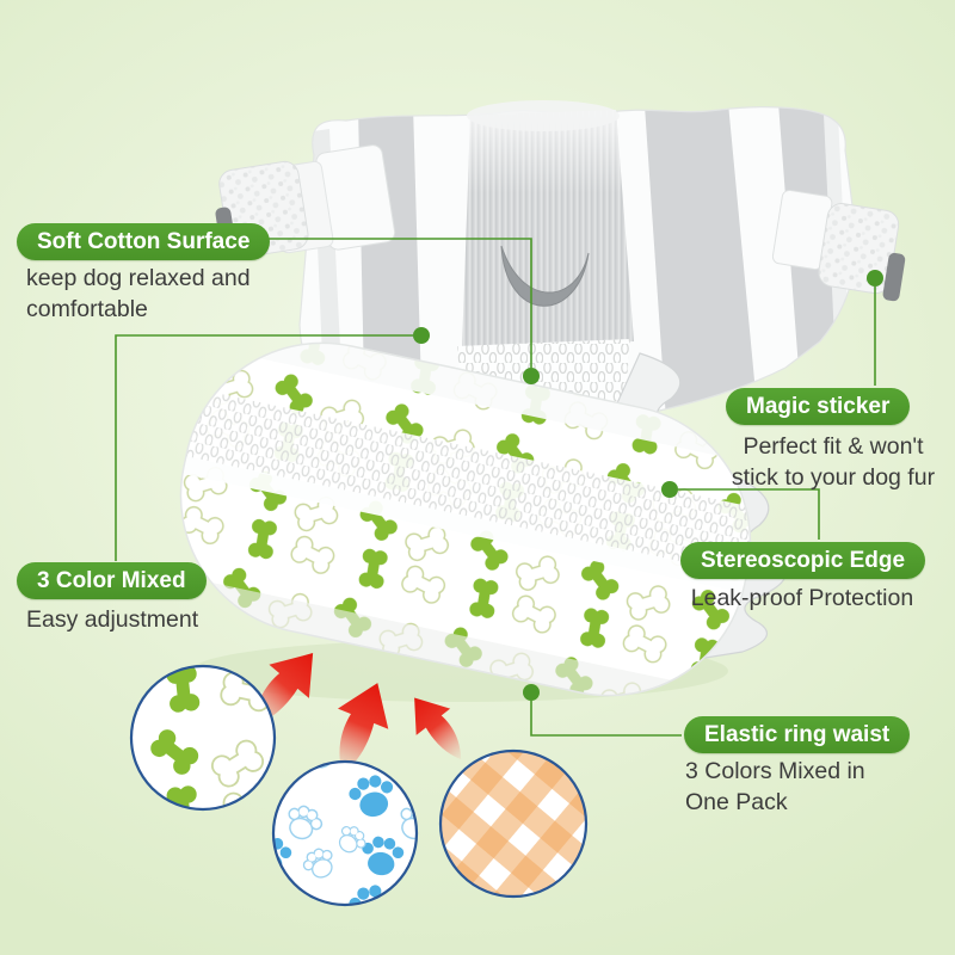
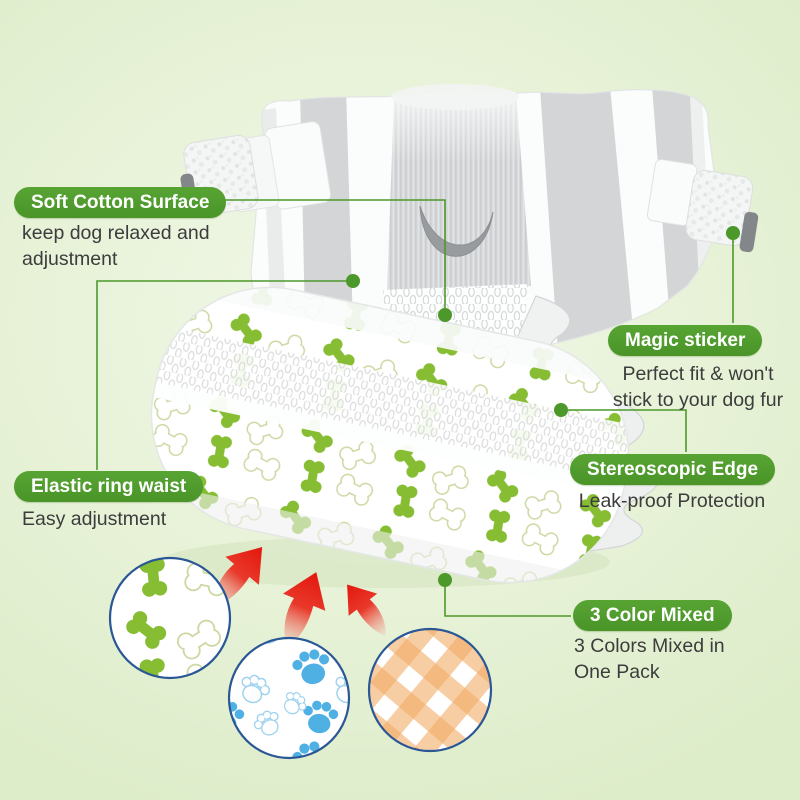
  Soft Cotton Surface
- keep dog relaxed and comfortable
+ keep dog relaxed and adjustment
  Magic sticker
  Perfect fit & won't stick to your dog fur
- 3 Color Mixed
+ Elastic ring waist
  Easy adjustment
  Stereoscopic Edge
  Leak-proof Protection
- Elastic ring waist
+ 3 Color Mixed
  3 Colors Mixed in One Pack
